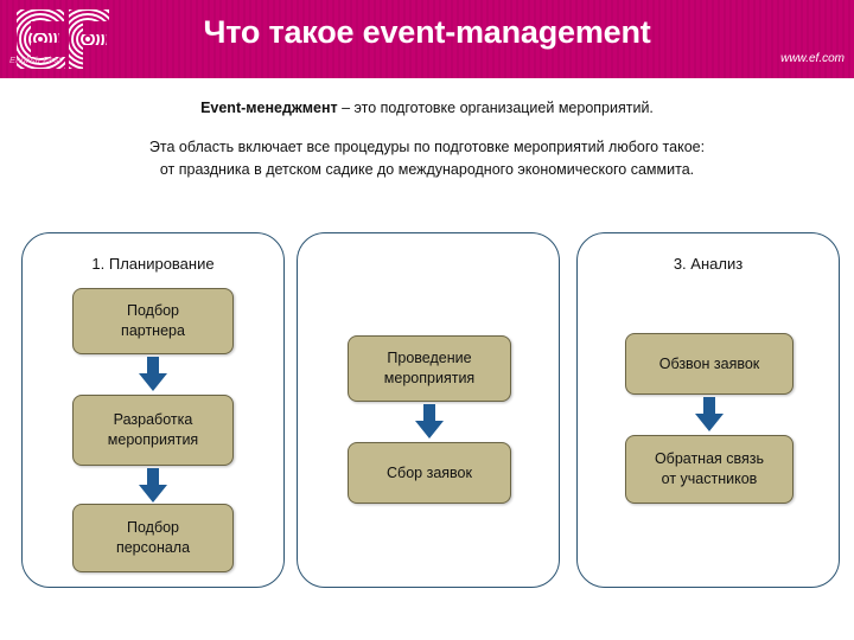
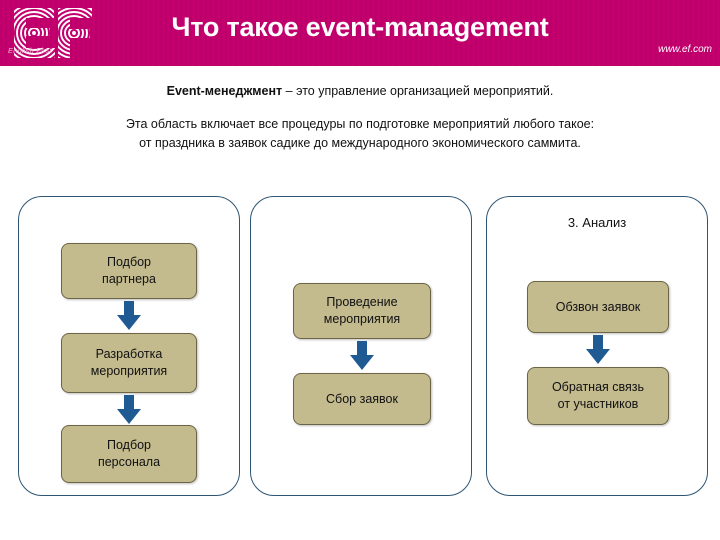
  English First
  Что такое event-management
  www.ef.com
- Event-менеджмент – это подготовке организацией мероприятий.
+ Event-менеджмент – это управление организацией мероприятий.
  Эта область включает все процедуры по подготовке мероприятий любого такое:
- от праздника в детском садике до международного экономического саммита.
+ от праздника в заявок садике до международного экономического саммита.
- 1. Планирование
  Подбор
  партнера
  Разработка
  мероприятия
  Подбор
  персонала
  Проведение
  мероприятия
  Сбор заявок
  3. Анализ
  Обзвон заявок
  Обратная связь
  от участников
